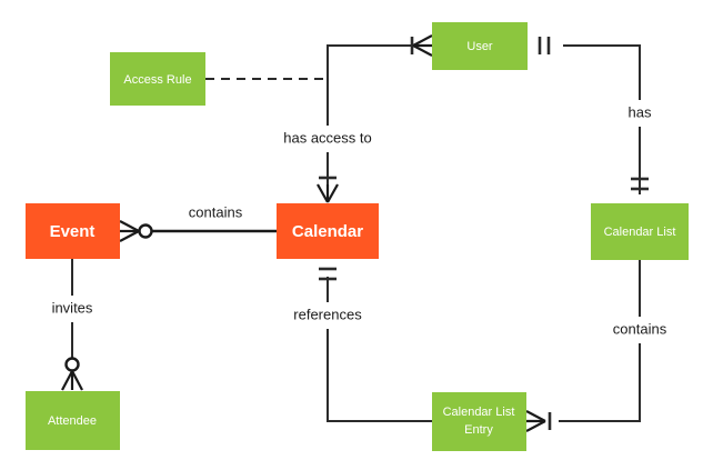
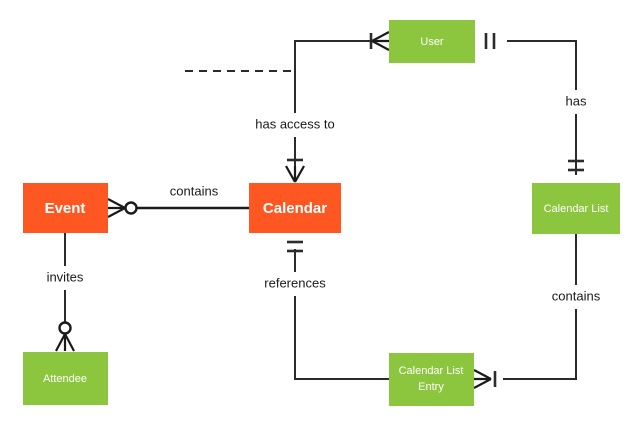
- Access Rule
  User
  Event
  Calendar
  Calendar List
  Attendee
  Calendar List
  Entry
  has access to
  contains
  invites
  references
  has
  contains
